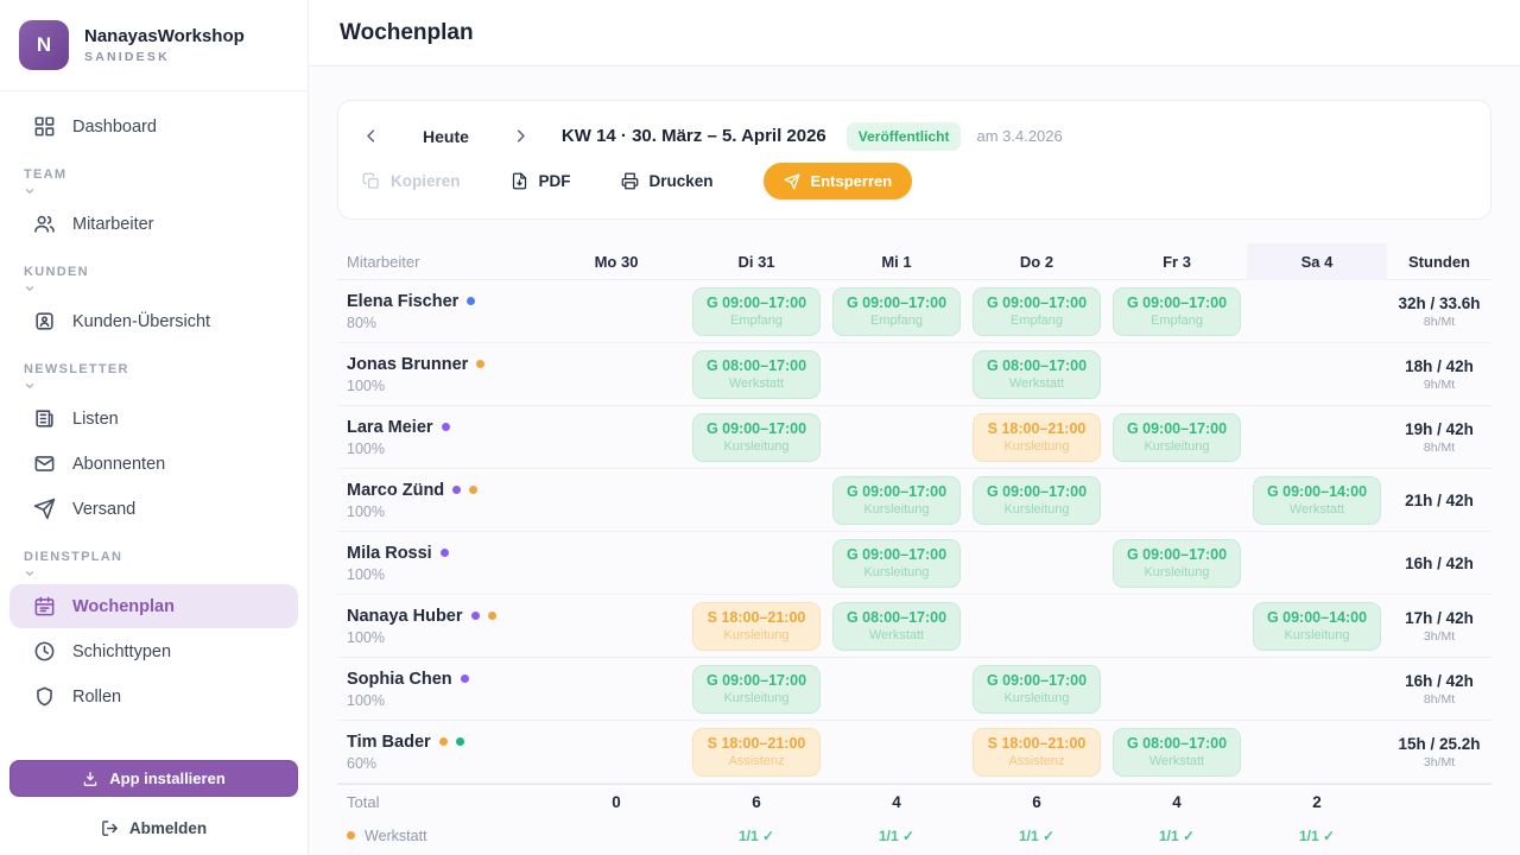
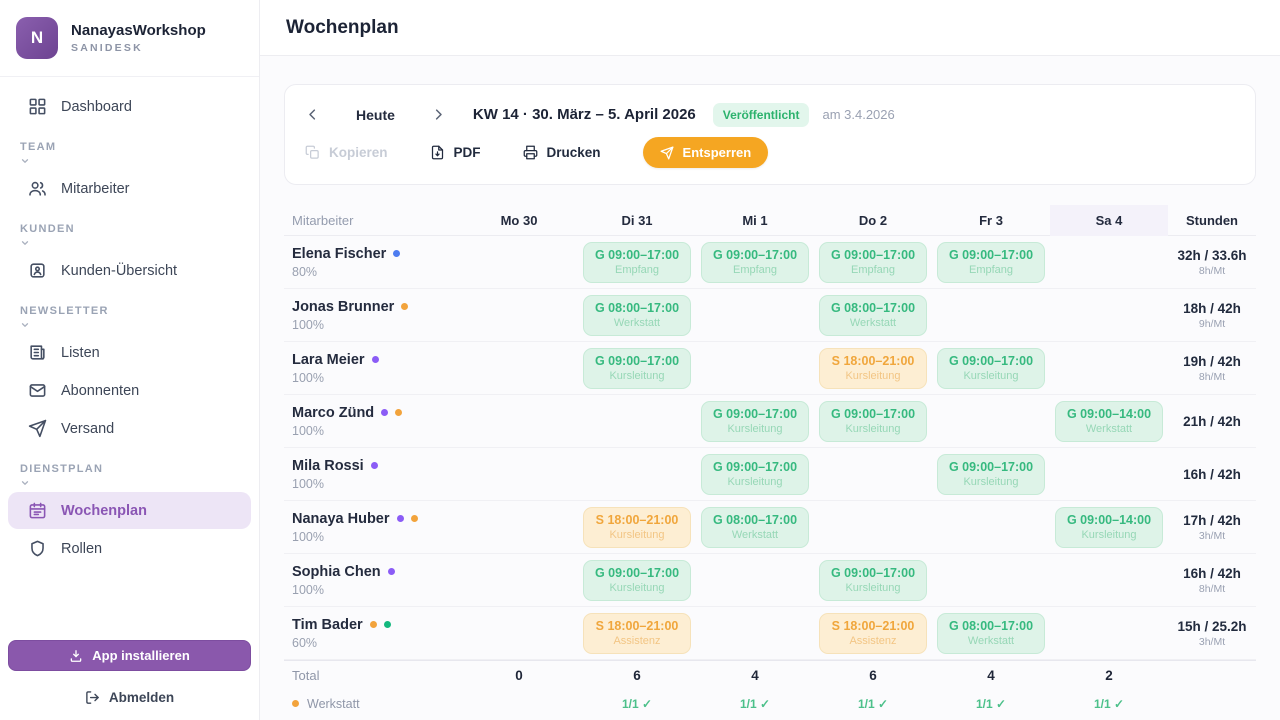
  N
  NanayasWorkshop
  SANIDESK
  Dashboard
  TEAM
  Mitarbeiter
  KUNDEN
  Kunden-Übersicht
  NEWSLETTER
  Listen
  Abonnenten
  Versand
  DIENSTPLAN
  Wochenplan
- Schichttypen
  Rollen
  App installieren
  Abmelden
  Wochenplan
  Heute
  KW 14 · 30. März – 5. April 2026
  Veröffentlicht
  am 3.4.2026
  Kopieren
  PDF
  Drucken
  Entsperren
  Mitarbeiter
  Mo 30
  Di 31
  Mi 1
  Do 2
  Fr 3
  Sa 4
  Stunden
  Elena Fischer
  80%
  G 09:00–17:00
  Empfang
  G 09:00–17:00
  Empfang
  G 09:00–17:00
  Empfang
  G 09:00–17:00
  Empfang
  32h / 33.6h
  8h/Mt
  Jonas Brunner
  100%
  G 08:00–17:00
  Werkstatt
  G 08:00–17:00
  Werkstatt
  18h / 42h
  9h/Mt
  Lara Meier
  100%
  G 09:00–17:00
  Kursleitung
  S 18:00–21:00
  Kursleitung
  G 09:00–17:00
  Kursleitung
  19h / 42h
  8h/Mt
  Marco Zünd
  100%
  G 09:00–17:00
  Kursleitung
  G 09:00–17:00
  Kursleitung
  G 09:00–14:00
  Werkstatt
  21h / 42h
  Mila Rossi
  100%
  G 09:00–17:00
  Kursleitung
  G 09:00–17:00
  Kursleitung
  16h / 42h
  Nanaya Huber
  100%
  S 18:00–21:00
  Kursleitung
  G 08:00–17:00
  Werkstatt
  G 09:00–14:00
  Kursleitung
  17h / 42h
  3h/Mt
  Sophia Chen
  100%
  G 09:00–17:00
  Kursleitung
  G 09:00–17:00
  Kursleitung
  16h / 42h
  8h/Mt
  Tim Bader
  60%
  S 18:00–21:00
  Assistenz
  S 18:00–21:00
  Assistenz
  G 08:00–17:00
  Werkstatt
  15h / 25.2h
  3h/Mt
  Total
  0
  6
  4
  6
  4
  2
  Werkstatt
  1/1 ✓
  1/1 ✓
  1/1 ✓
  1/1 ✓
  1/1 ✓
